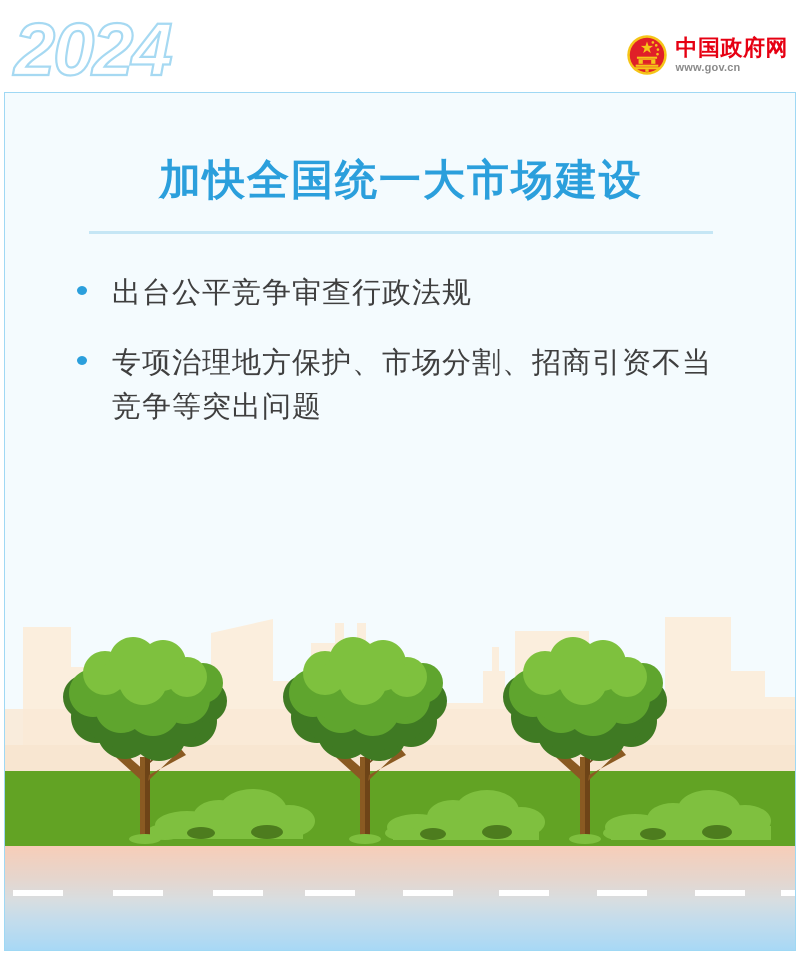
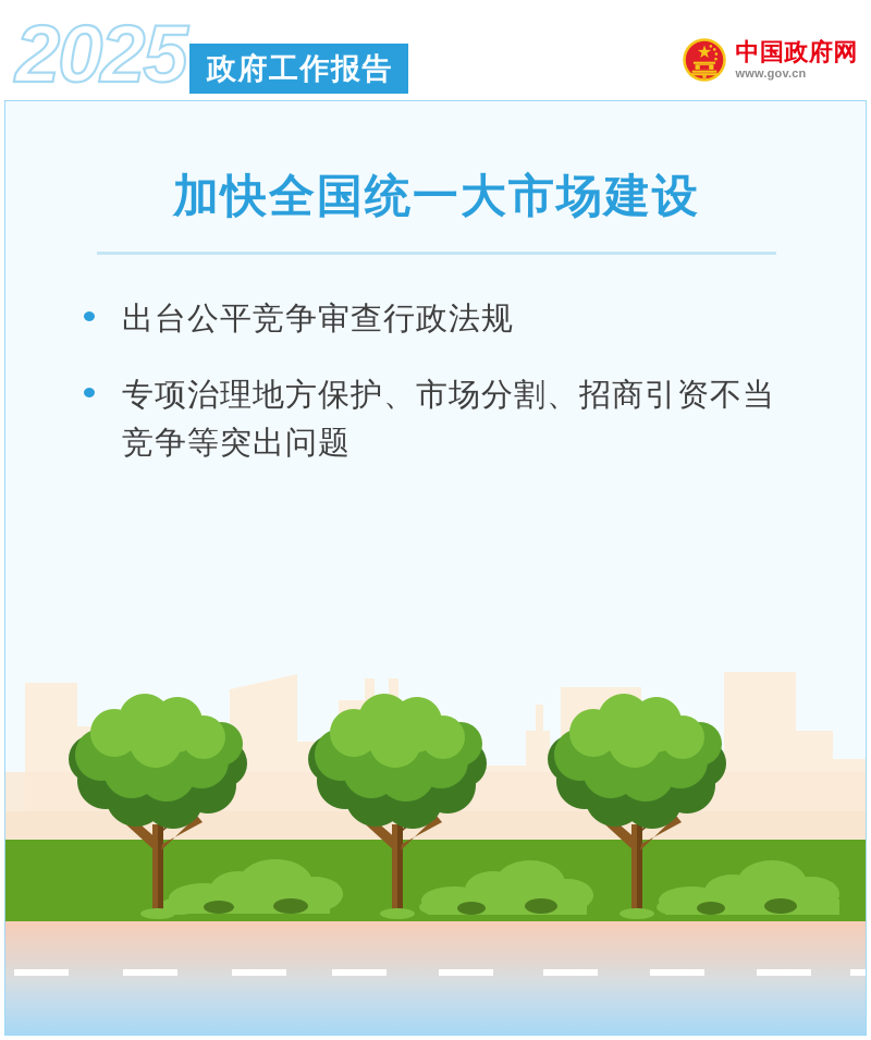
- 2024
+ 2025
+ 政府工作报告
  中国政府网
  www.gov.cn
  加快全国统一大市场建设
  出台公平竞争审查行政法规
  专项治理地方保护、市场分割、招商引资不当竞争等突出问题
